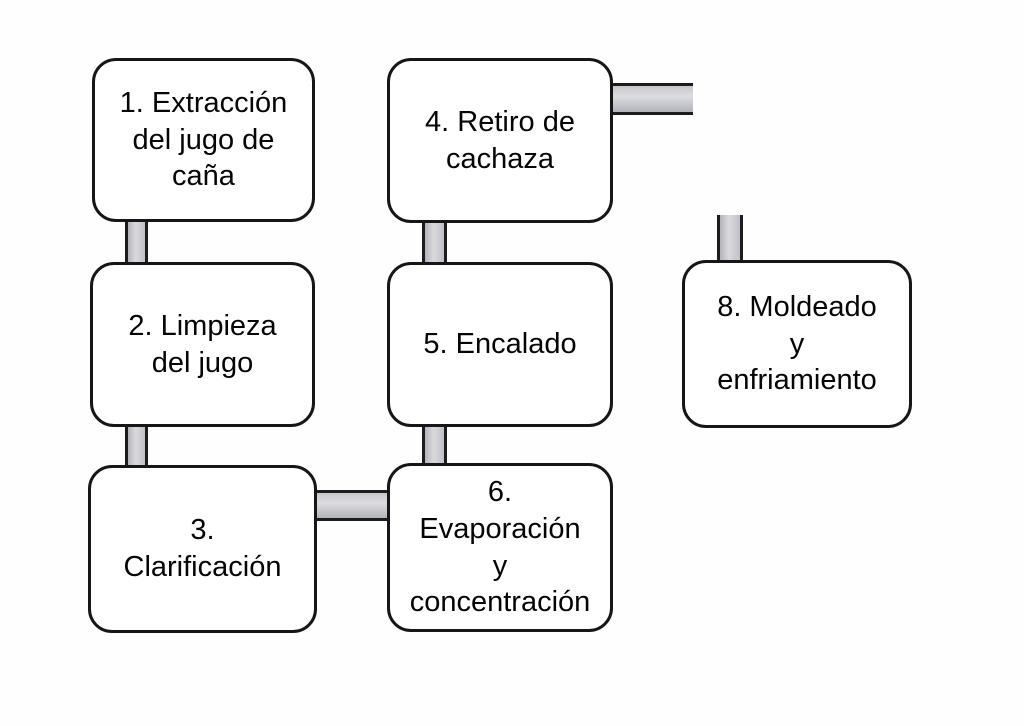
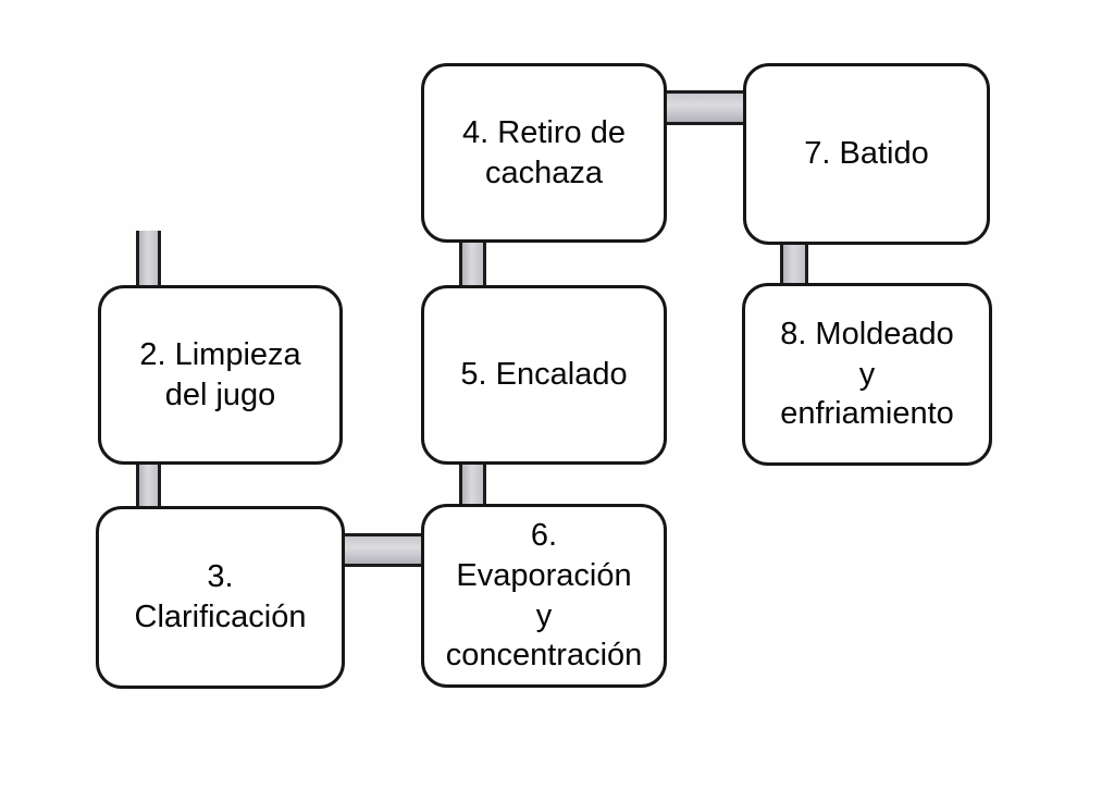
- 1. Extracción
- del jugo de
- caña
  2. Limpieza
  del jugo
  3.
  Clarificación
  4. Retiro de
  cachaza
  5. Encalado
  6.
  Evaporación
  y
  concentración
+ 7. Batido
  8. Moldeado
  y
  enfriamiento
